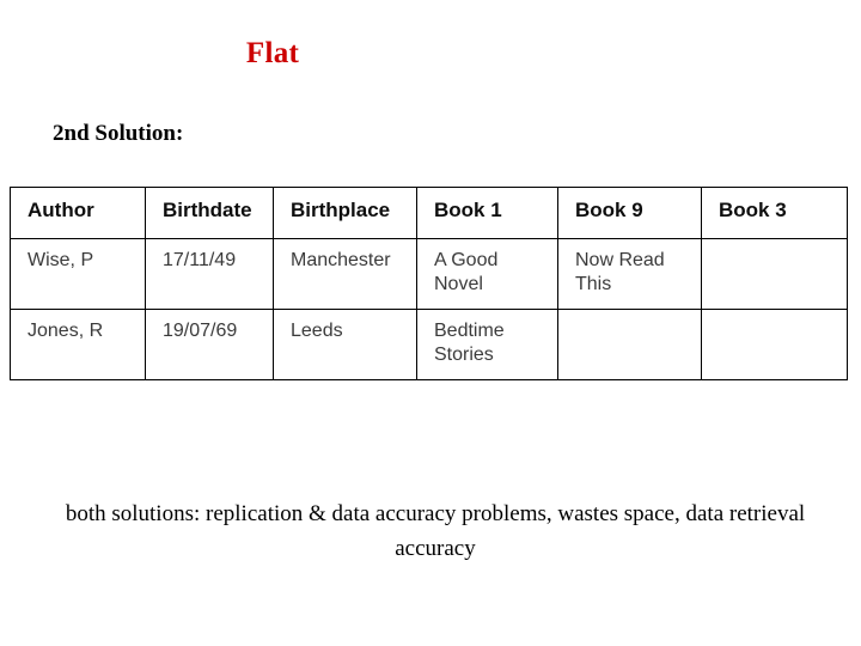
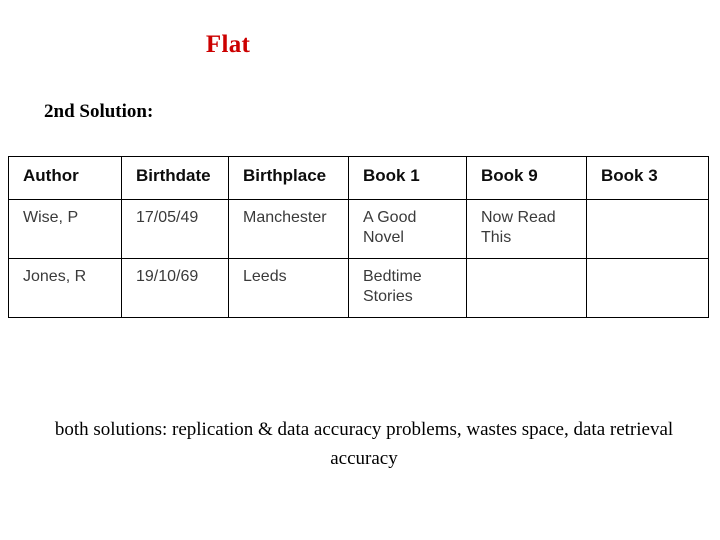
  Flat
  2nd Solution:
  Author	Birthdate	Birthplace	Book 1	Book 9	Book 3
- Wise, P	17/11/49	Manchester	A Good Novel	Now Read This
+ Wise, P	17/05/49	Manchester	A Good Novel	Now Read This
- Jones, R	19/07/69	Leeds	Bedtime Stories
+ Jones, R	19/10/69	Leeds	Bedtime Stories
  both solutions: replication & data accuracy problems, wastes space, data retrieval accuracy
